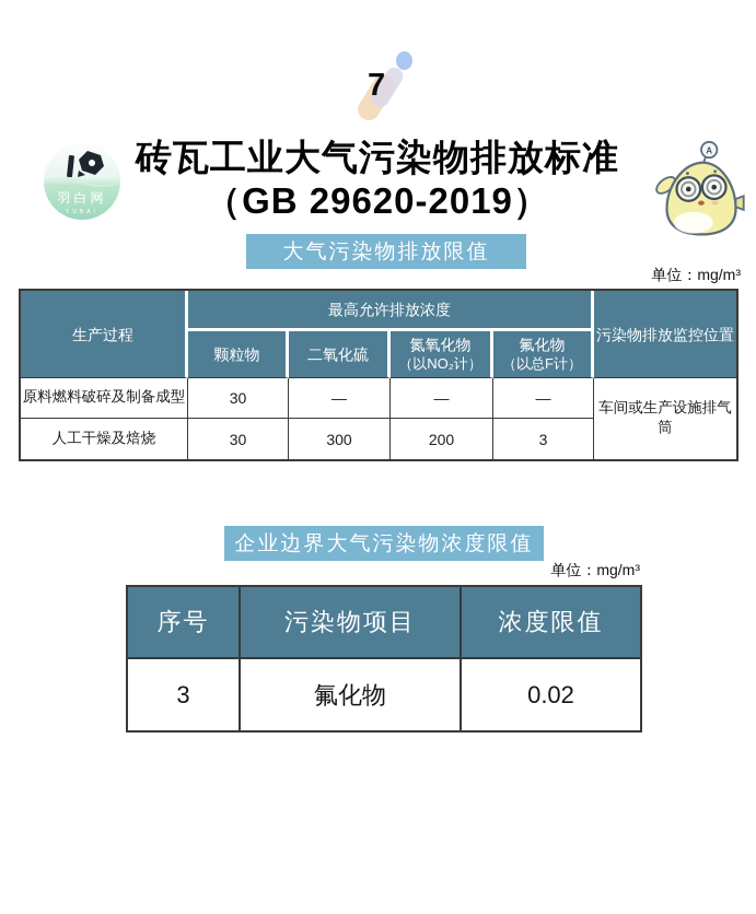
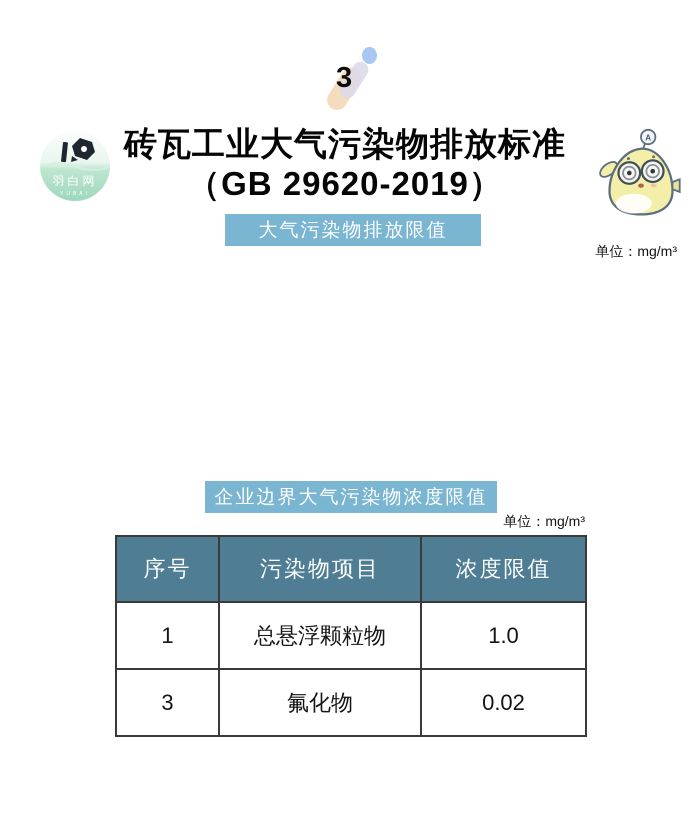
- 7
+ 3
  羽白网
  砖瓦工业大气污染物排放标准
  （GB 29620-2019）
  A
  大气污染物排放限值
  单位：mg/m³
- 生产过程	最高允许排放浓度	污染物排放监控位置
- 颗粒物	二氧化硫	氮氧化物 （以NO₂计）	氟化物 （以总F计）
- 原料燃料破碎及制备成型	30	—	—	—	车间或生产设施排气筒
- 人工干燥及焙烧	30	300	200	3
  企业边界大气污染物浓度限值
  单位：mg/m³
  序号	污染物项目	浓度限值
+ 1	总悬浮颗粒物	1.0
  3	氟化物	0.02
